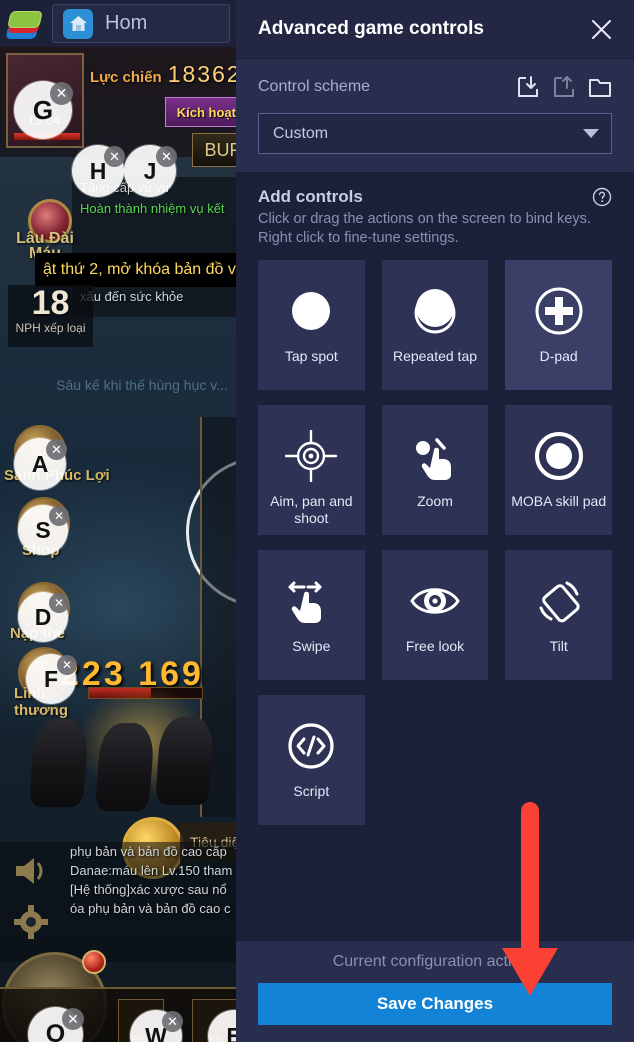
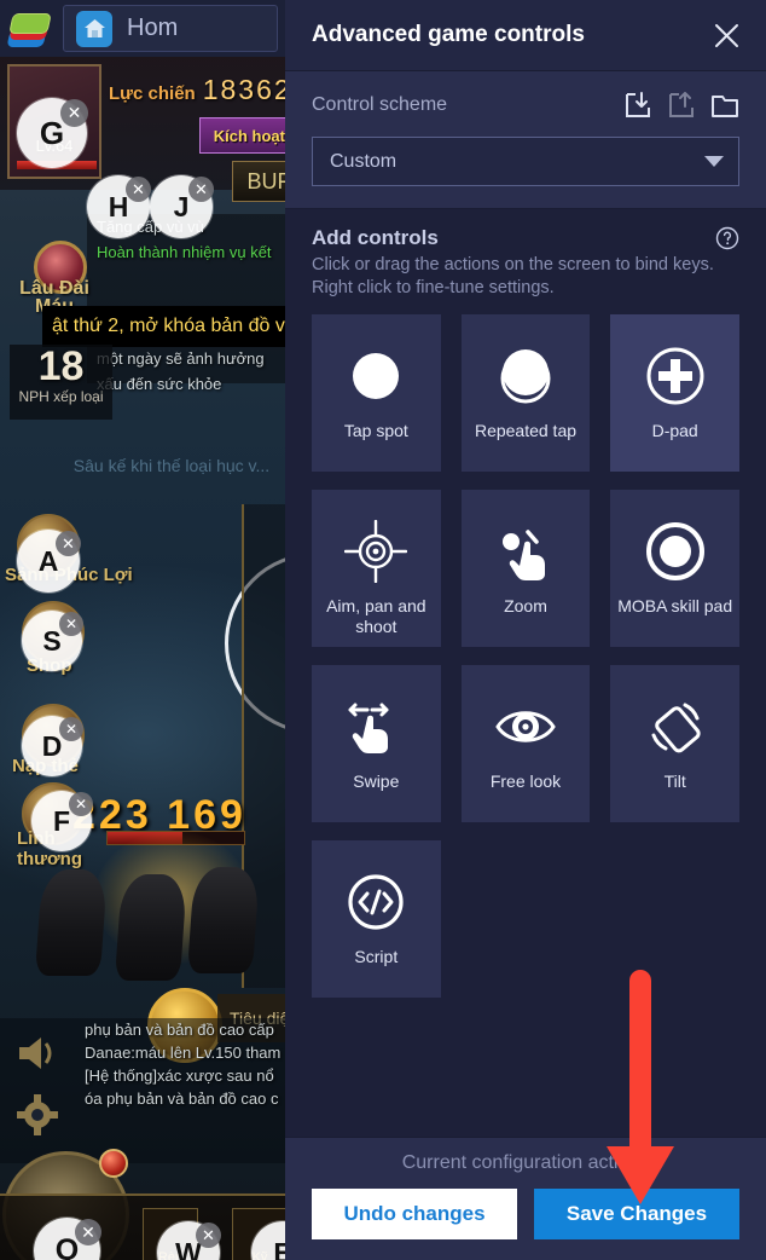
  Hom
  Lực chiến 18362
  Kích hoạt
  BUF
  Hoàn thành nhiệm vụ kết
+ một ngày sẽ ảnh hưởng
  xấu đến sức khỏe
  Lâu Đài
  ật thứ 2, mở khóa bản đồ v
  18
  NPH xếp loại
- Sâu kế khi thế hùng hục v...
+ Sâu kế khi thế loại hục v...
  thương
  23 169
  Tiêu di
  phụ bản và bản đồ cao cấp
  Danae:máu lên Lv.150 tham
  [Hệ thống]xác xược sau nổ
  óa phụ bản và bản đồ cao c
  G
  ✕
  H
  ✕
  J
  ✕
  A
  ✕
  S
  ✕
  D
  ✕
  F
  ✕
  Q
  ✕
  W
  ✕
  E
  Advanced game controls
  Control scheme
  Custom
  Add controls
  Click or drag the actions on the screen to bind keys.
  Right click to fine-tune settings.
  Tap spot
  Repeated tap
  D-pad
  Aim, pan and shoot
  Zoom
  MOBA skill pad
  Swipe
  Free look
  Tilt
  Script
  Current configuration acti
+ Undo changes
  Save Changes
